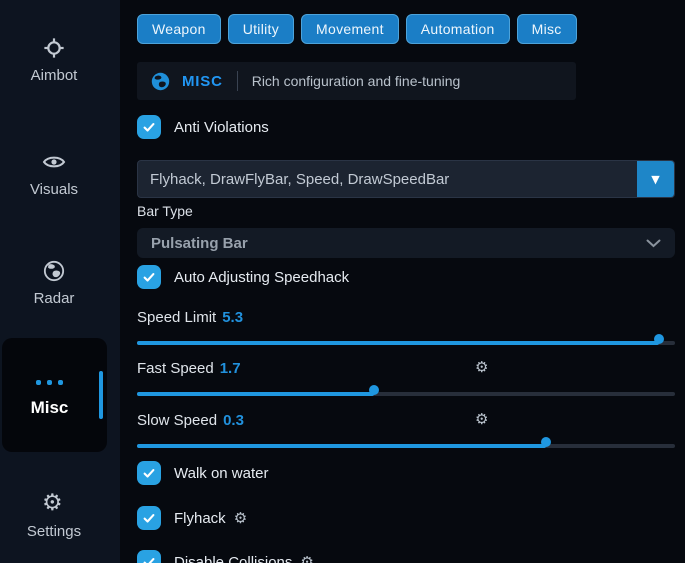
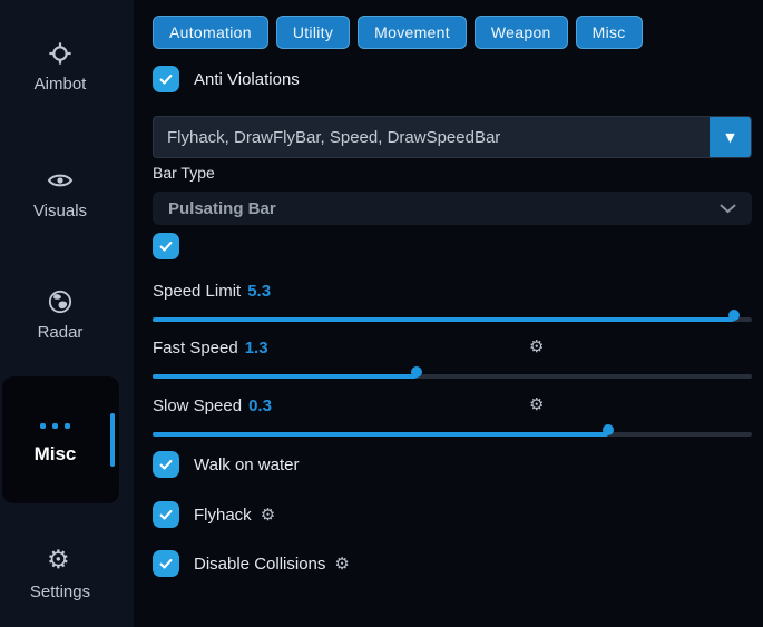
  Aimbot
  Visuals
  Radar
  Misc
  ⚙
  Settings
- Weapon
+ Automation
  Utility
  Movement
- Automation
+ Weapon
  Misc
- MISC
- Rich configuration and fine-tuning
  Anti Violations
  Flyhack, DrawFlyBar, Speed, DrawSpeedBar
  ▼
  Bar Type
  Pulsating Bar
- Auto Adjusting Speedhack
  Speed Limit 5.3
- Fast Speed 1.7
+ Fast Speed 1.3
  ⚙
  Slow Speed 0.3
  ⚙
  Walk on water
  Flyhack
  ⚙
  Disable Collisions
  ⚙
